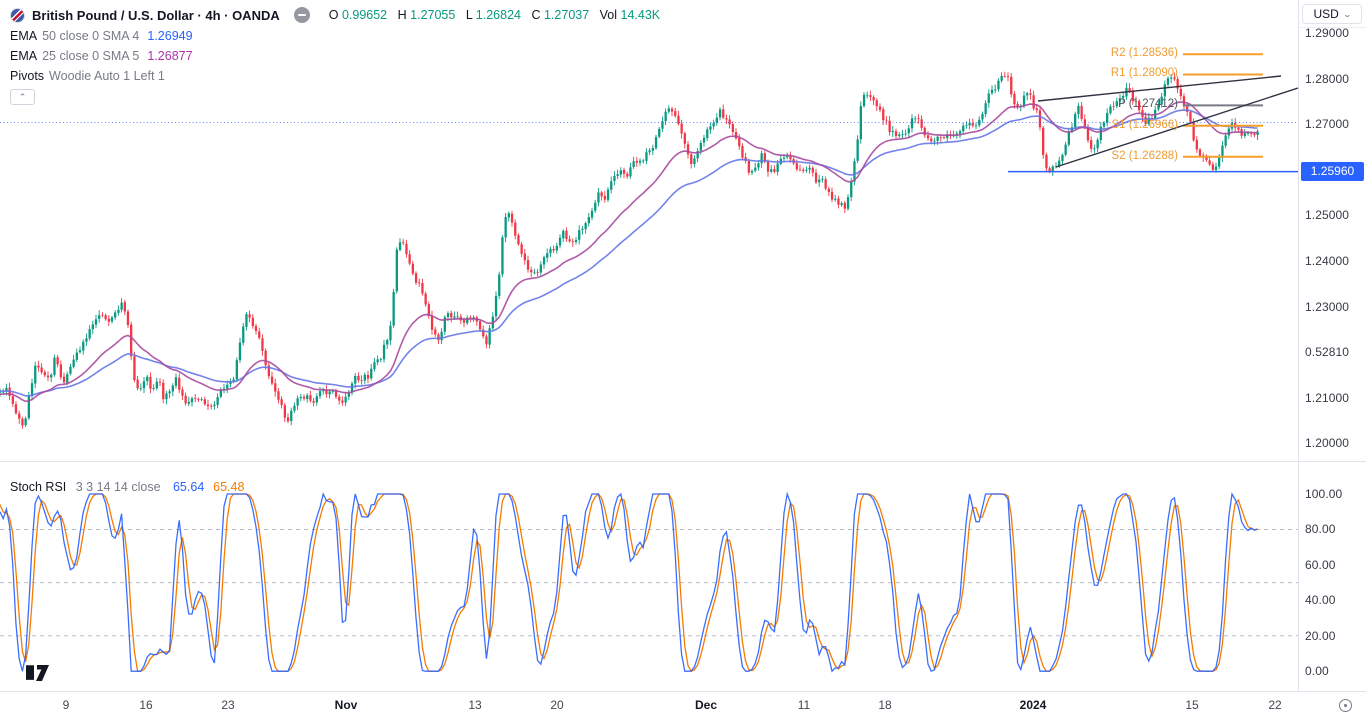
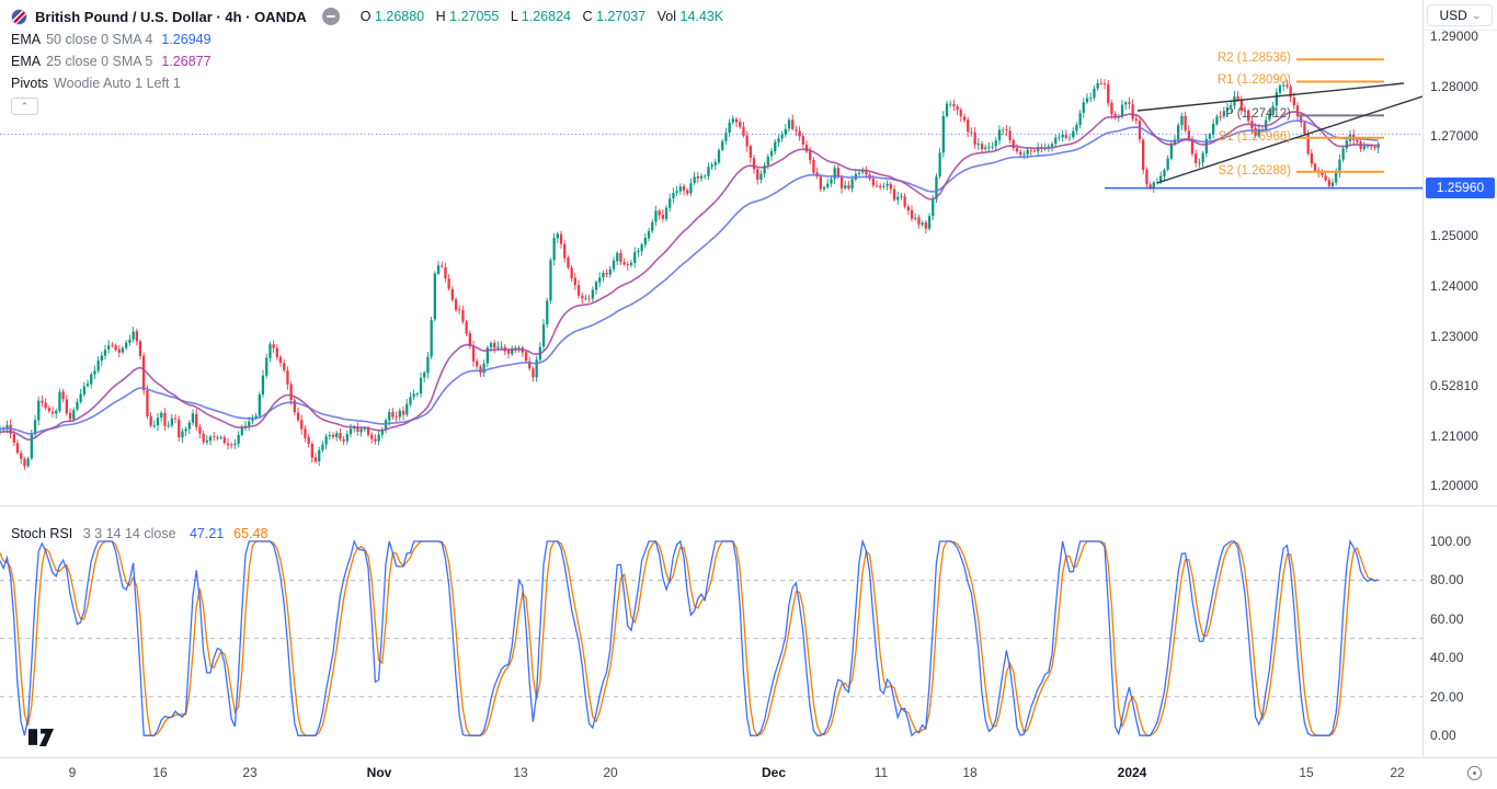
  R2 (1.28536)
  R1 (1.28090)
  P (1.27412)
  S1 (1.26966)
  S2 (1.26288)
  1.25960
  1.29000
  1.28000
  1.27000
  1.25000
  1.24000
  1.23000
  0.52810
  1.21000
  1.20000
  100.00
  80.00
  60.00
  40.00
  20.00
  0.00
  9
  16
  23
  Nov
  13
  20
  Dec
  11
  18
  2024
  15
  22
  British Pound / U.S. Dollar · 4h · OANDA
- O 0.99652 H 1.27055 L 1.26824 C 1.27037 Vol 14.43K
+ O 1.26880 H 1.27055 L 1.26824 C 1.27037 Vol 14.43K
  EMA
  50 close 0 SMA 4
  1.26949
  EMA
  25 close 0 SMA 5
  1.26877
  Pivots
  Woodie Auto 1 Left 1
  ⌃
- Stoch RSI 3 3 14 14 close 65.64 65.48
+ Stoch RSI 3 3 14 14 close 47.21 65.48
  USD
  ⌄
